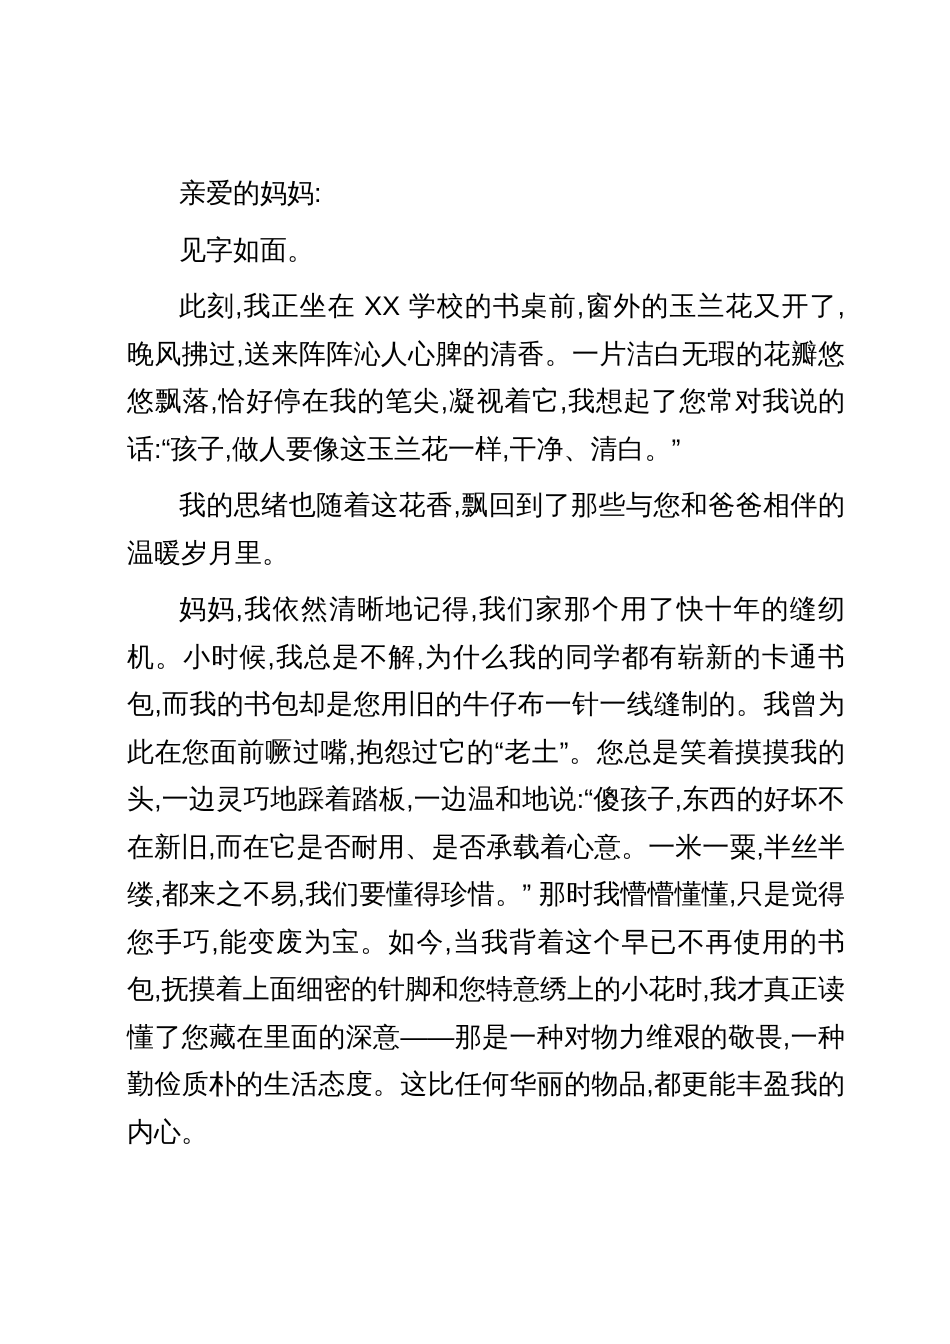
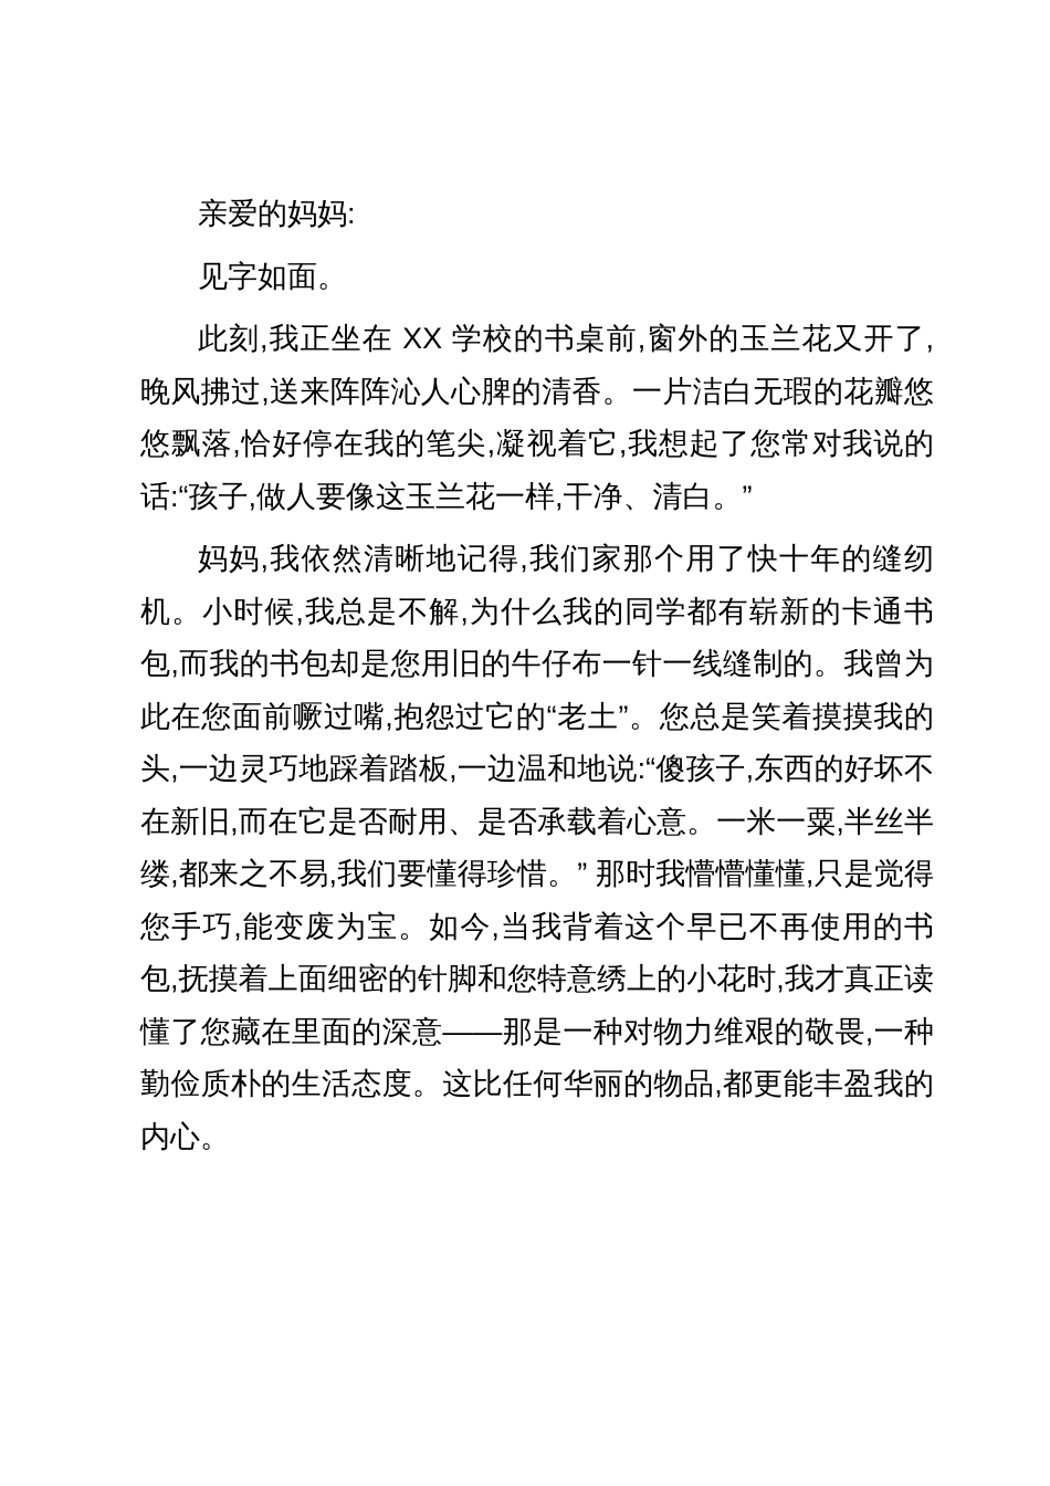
  亲爱的妈妈:
  见字如面。
  此刻,我正坐在 XX 学校的书桌前,窗外的玉兰花又开了,晚风拂过,送来阵阵沁人心脾的清香。一片洁白无瑕的花瓣悠悠飘落,恰好停在我的笔尖,凝视着它,我想起了您常对我说的话:“孩子,做人要像这玉兰花一样,干净、清白。”
- 我的思绪也随着这花香,飘回到了那些与您和爸爸相伴的温暖岁月里。
  妈妈,我依然清晰地记得,我们家那个用了快十年的缝纫机。小时候,我总是不解,为什么我的同学都有崭新的卡通书包,而我的书包却是您用旧的牛仔布一针一线缝制的。我曾为此在您面前噘过嘴,抱怨过它的“老土”。您总是笑着摸摸我的头,一边灵巧地踩着踏板,一边温和地说:“傻孩子,东西的好坏不在新旧,而在它是否耐用、是否承载着心意。一米一粟,半丝半缕,都来之不易,我们要懂得珍惜。” 那时我懵懵懂懂,只是觉得您手巧,能变废为宝。如今,当我背着这个早已不再使用的书包,抚摸着上面细密的针脚和您特意绣上的小花时,我才真正读懂了您藏在里面的深意——那是一种对物力维艰的敬畏,一种勤俭质朴的生活态度。这比任何华丽的物品,都更能丰盈我的内心。
